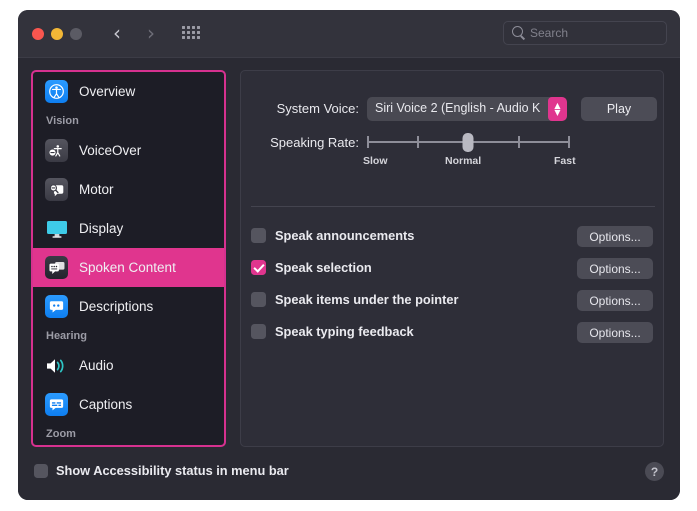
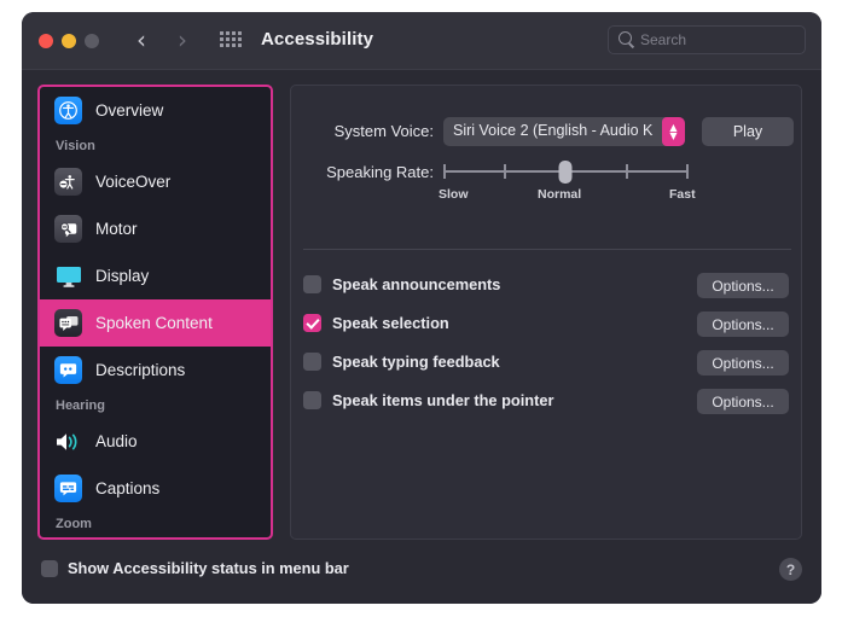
  ‹
  ›
+ Accessibility
  Search
  Overview
  Vision
  VoiceOver
  Motor
  Display
  Spoken Content
  Descriptions
  Hearing
  Audio
  Captions
  Zoom
  System Voice:
  Siri Voice 2 (English - Audio K
  ▲
  ▼
  Play
  Speaking Rate:
  Slow
  Normal
  Fast
  Speak announcements
  Options...
  Speak selection
  Options...
- Speak items under the pointer
+ Speak typing feedback
  Options...
- Speak typing feedback
+ Speak items under the pointer
  Options...
  Show Accessibility status in menu bar
  ?
